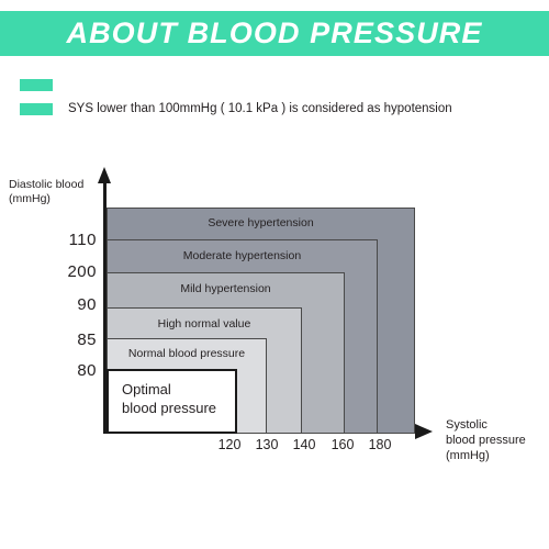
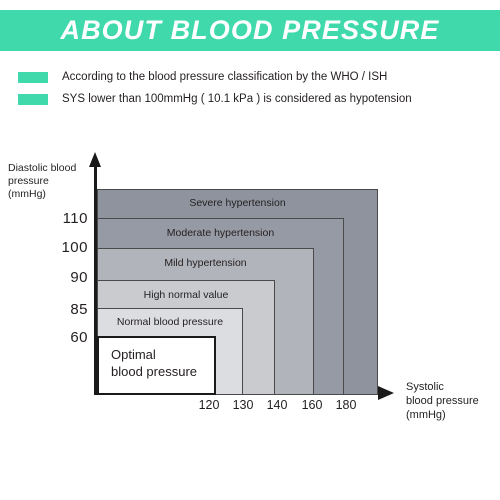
  ABOUT BLOOD PRESSURE
+ According to the blood pressure classification by the WHO / ISH
  SYS lower than 100mmHg ( 10.1 kPa ) is considered as hypotension
  Diastolic blood
+ pressure
  (mmHg)
  Severe hypertension
  Moderate hypertension
  Mild hypertension
  High normal value
  Normal blood pressure
  Optimal
  blood pressure
  110
- 200
+ 100
  90
  85
- 80
+ 60
  120
  130
  140
  160
  180
  Systolic
  blood pressure
  (mmHg)
